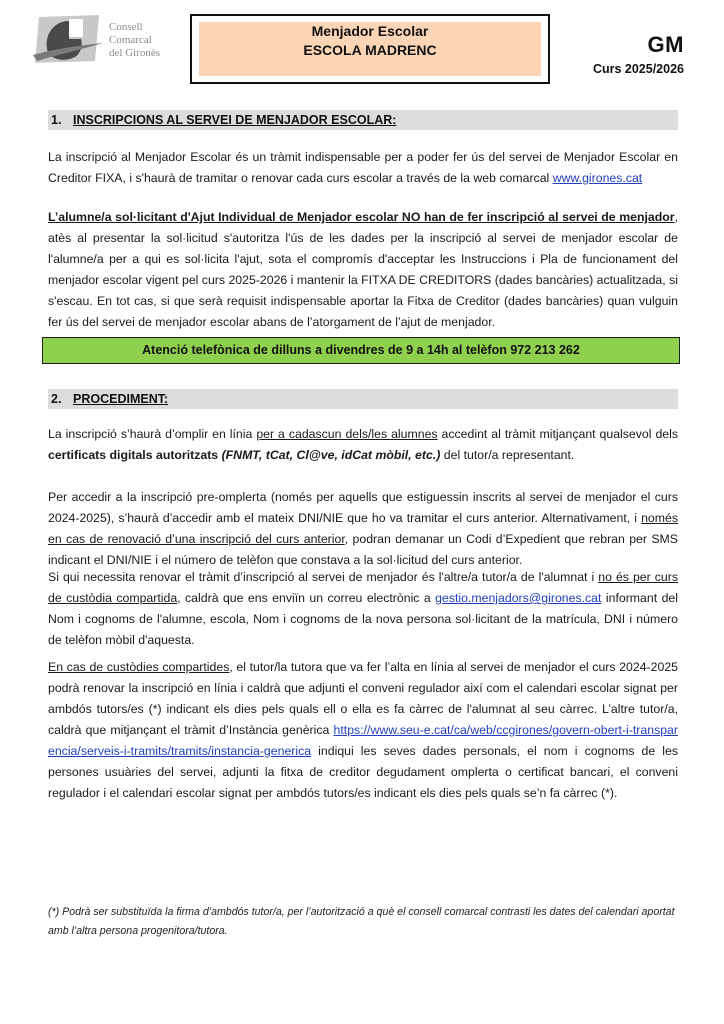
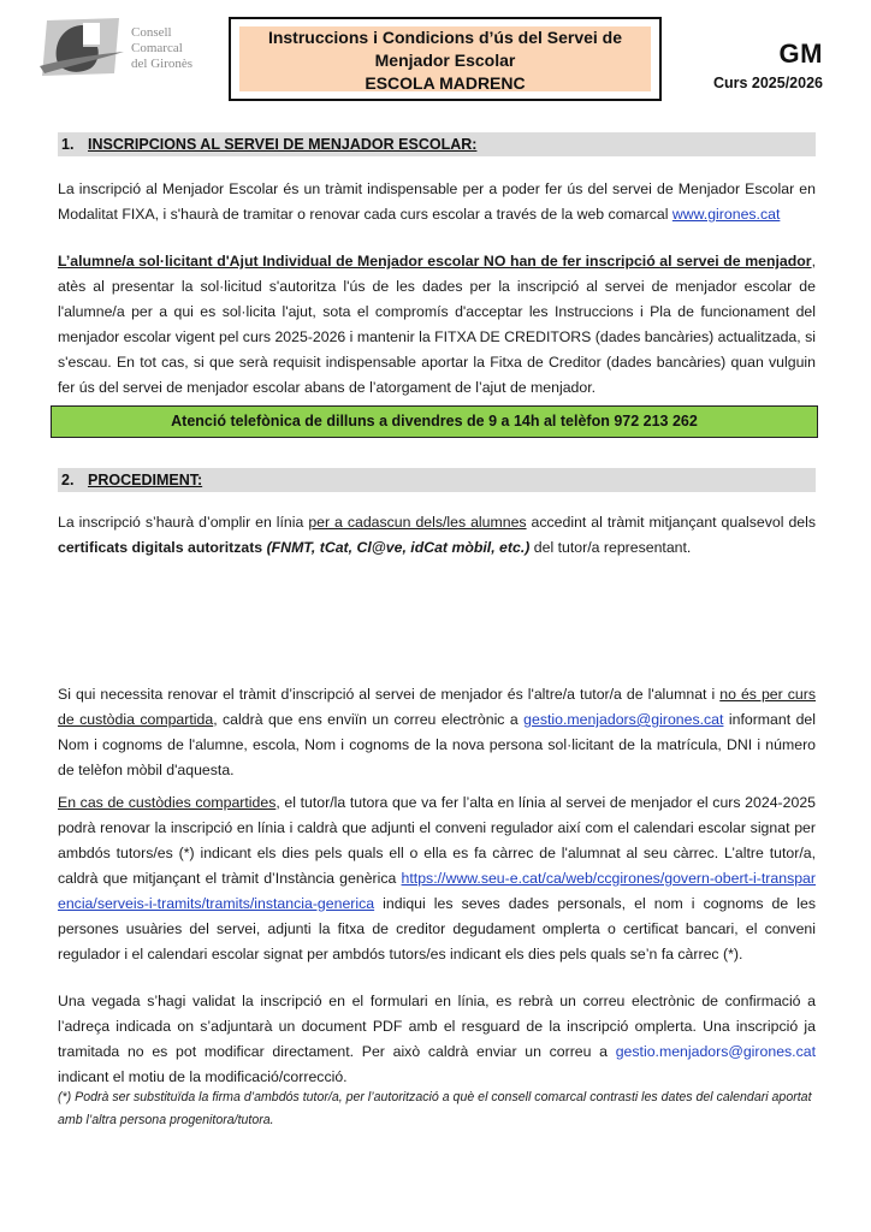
  Consell
  Comarcal
  del Gironès
+ Instruccions i Condicions d’ús del Servei de
  Menjador Escolar
  ESCOLA MADRENC
  GM
  Curs 2025/2026
  1. INSCRIPCIONS AL SERVEI DE MENJADOR ESCOLAR:
- La inscripció al Menjador Escolar és un tràmit indispensable per a poder fer ús del servei de Menjador Escolar en Creditor FIXA, i s'haurà de tramitar o renovar cada curs escolar a través de la web comarcal www.girones.cat
+ La inscripció al Menjador Escolar és un tràmit indispensable per a poder fer ús del servei de Menjador Escolar en Modalitat FIXA, i s'haurà de tramitar o renovar cada curs escolar a través de la web comarcal www.girones.cat
  L’alumne/a sol·licitant d'Ajut Individual de Menjador escolar NO han de fer inscripció al servei de menjador, atès al presentar la sol·licitud s'autoritza l'ús de les dades per la inscripció al servei de menjador escolar de l'alumne/a per a qui es sol·licita l'ajut, sota el compromís d'acceptar les Instruccions i Pla de funcionament del menjador escolar vigent pel curs 2025-2026 i mantenir la FITXA DE CREDITORS (dades bancàries) actualitzada, si s'escau. En tot cas, si que serà requisit indispensable aportar la Fitxa de Creditor (dades bancàries) quan vulguin fer ús del servei de menjador escolar abans de l’atorgament de l’ajut de menjador.
  Atenció telefònica de dilluns a divendres de 9 a 14h al telèfon 972 213 262
  2. PROCEDIMENT:
  La inscripció s’haurà d’omplir en línia per a cadascun dels/les alumnes accedint al tràmit mitjançant qualsevol dels certificats digitals autoritzats (FNMT, tCat, Cl@ve, idCat mòbil, etc.) del tutor/a representant.
- Per accedir a la inscripció pre-omplerta (només per aquells que estiguessin inscrits al servei de menjador el curs 2024-2025), s’haurà d’accedir amb el mateix DNI/NIE que ho va tramitar el curs anterior. Alternativament, i només en cas de renovació d’una inscripció del curs anterior, podran demanar un Codi d’Expedient que rebran per SMS indicant el DNI/NIE i el número de telèfon que constava a la sol·licitud del curs anterior.
  Si qui necessita renovar el tràmit d’inscripció al servei de menjador és l'altre/a tutor/a de l'alumnat i no és per curs de custòdia compartida, caldrà que ens enviïn un correu electrònic a gestio.menjadors@girones.cat informant del Nom i cognoms de l'alumne, escola, Nom i cognoms de la nova persona sol·licitant de la matrícula, DNI i número de telèfon mòbil d'aquesta.
  En cas de custòdies compartides, el tutor/la tutora que va fer l’alta en línia al servei de menjador el curs 2024-2025 podrà renovar la inscripció en línia i caldrà que adjunti el conveni regulador així com el calendari escolar signat per ambdós tutors/es (*) indicant els dies pels quals ell o ella es fa càrrec de l'alumnat al seu càrrec. L’altre tutor/a, caldrà que mitjançant el tràmit d’Instància genèrica https://www.seu-e.cat/ca/web/ccgirones/govern-obert-i-transparencia/serveis-i-tramits/tramits/instancia-generica indiqui les seves dades personals, el nom i cognoms de les persones usuàries del servei, adjunti la fitxa de creditor degudament omplerta o certificat bancari, el conveni regulador i el calendari escolar signat per ambdós tutors/es indicant els dies pels quals se’n fa càrrec (*).
+ Una vegada s’hagi validat la inscripció en el formulari en línia, es rebrà un correu electrònic de confirmació a l’adreça indicada on s’adjuntarà un document PDF amb el resguard de la inscripció omplerta. Una inscripció ja tramitada no es pot modificar directament. Per això caldrà enviar un correu a gestio.menjadors@girones.cat indicant el motiu de la modificació/correcció.
  (*) Podrà ser substituïda la firma d’ambdós tutor/a, per l’autorització a què el consell comarcal contrasti les dates del calendari aportat amb l’altra persona progenitora/tutora.
